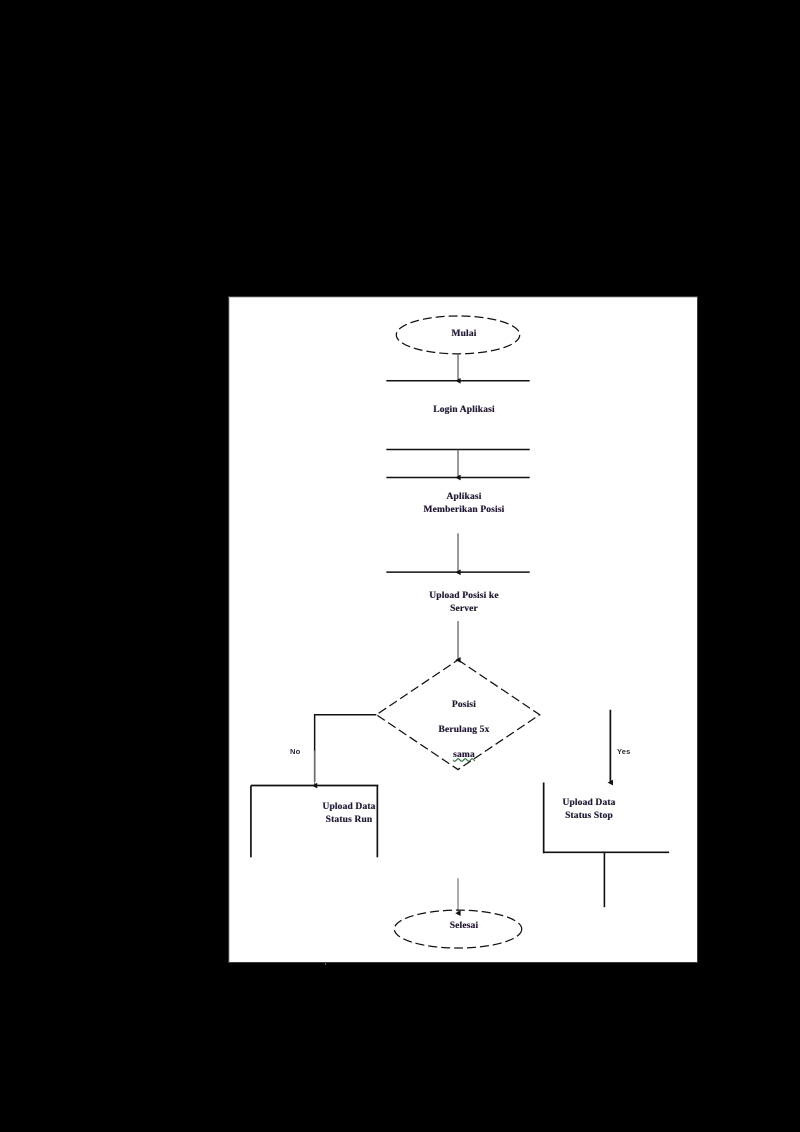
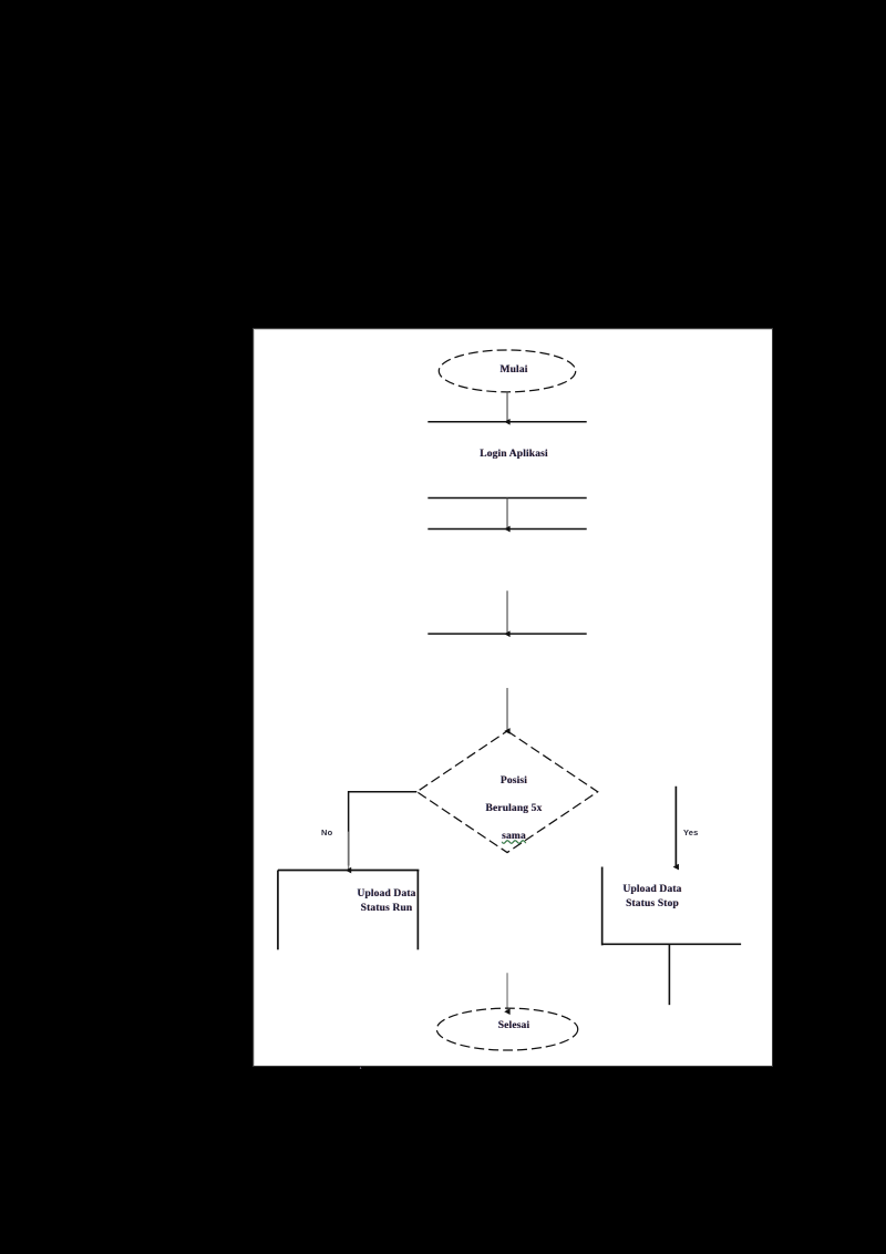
  Mulai
  Login Aplikasi
- Aplikasi
- Memberikan Posisi
- Upload Posisi ke
- Server
  Posisi
  Berulang 5x
  sama
  Upload Data
  Status Run
  Upload Data
  Status Stop
  Selesai
  No
  Yes
